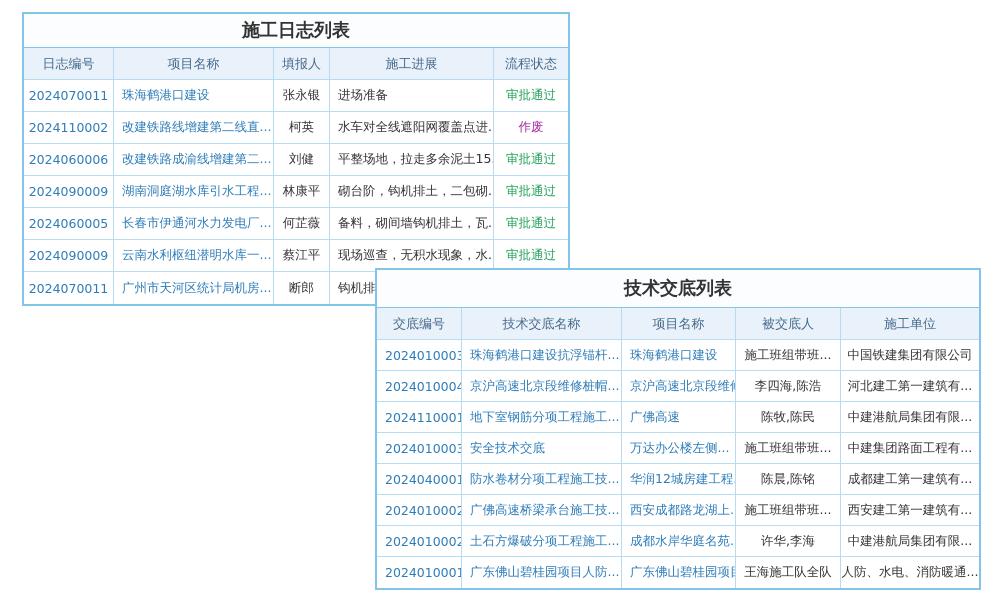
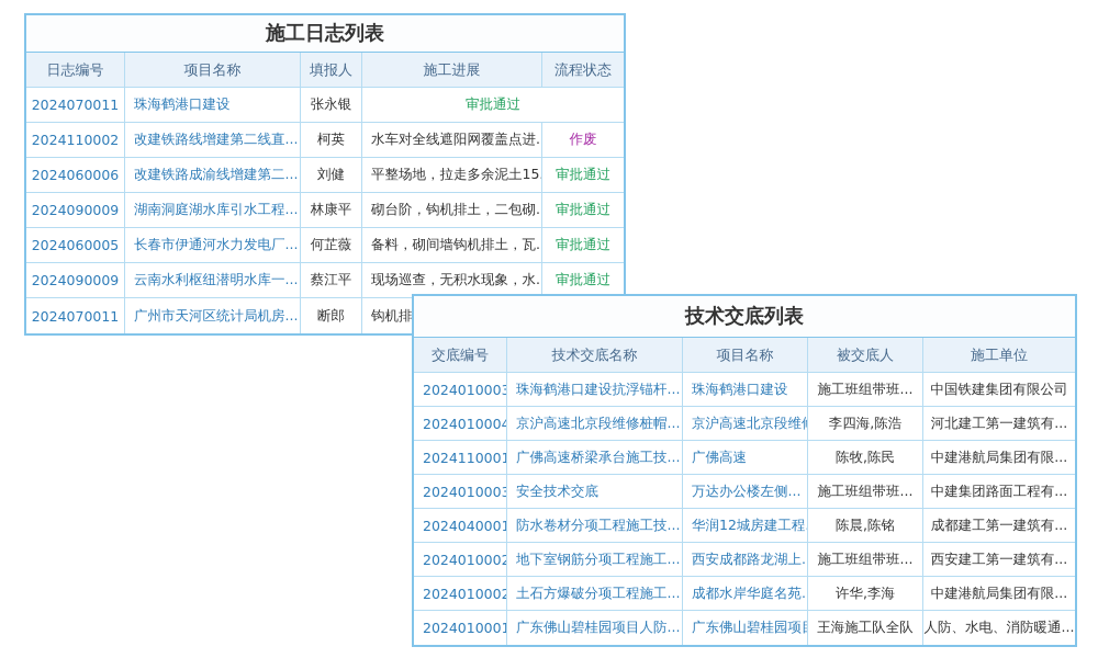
  施工日志列表
  日志编号
  项目名称
  填报人
  施工进展
  流程状态
  2024070011
  珠海鹤港口建设
  张永银
- 进场准备
  审批通过
  2024110002
  改建铁路线增建第二线直...
  柯英
  水车对全线遮阳网覆盖点进..
  作废
  2024060006
  改建铁路成渝线增建第二...
  刘健
  平整场地，拉走多余泥土15.
  审批通过
  2024090009
  湖南洞庭湖水库引水工程...
  林康平
  砌台阶，钩机排土，二包砌..
  审批通过
  2024060005
  长春市伊通河水力发电厂...
  何芷薇
  备料，砌间墙钩机排土，瓦..
  审批通过
  2024090009
  云南水利枢纽潜明水库一...
  蔡江平
  现场巡查，无积水现象，水..
  审批通过
  2024070011
  广州市天河区统计局机房...
  断郎
  技术交底列表
  交底编号
  技术交底名称
  项目名称
  被交底人
  施工单位
  2024010003
  珠海鹤港口建设抗浮锚杆...
  珠海鹤港口建设
  施工班组带班...
  中国铁建集团有限公司
  2024010004
  京沪高速北京段维修桩帽...
  京沪高速北京段维
  李四海,陈浩
  河北建工第一建筑有...
  2024110001
- 地下室钢筋分项工程施工...
+ 广佛高速桥梁承台施工技...
  广佛高速
  陈牧,陈民
  中建港航局集团有限...
  2024010003
  安全技术交底
  万达办公楼左侧...
  施工班组带班...
  中建集团路面工程有...
  2024040001
  防水卷材分项工程施工技...
  华润12城房建工程.
  陈晨,陈铭
  成都建工第一建筑有...
  2024010002
- 广佛高速桥梁承台施工技...
+ 地下室钢筋分项工程施工...
  西安成都路龙湖上..
  施工班组带班...
  西安建工第一建筑有...
  2024010002
  土石方爆破分项工程施工...
  成都水岸华庭名苑..
  许华,李海
  中建港航局集团有限...
  2024010001
  广东佛山碧桂园项目人防...
  广东佛山碧桂园项
  王海施工队全队
  人防、水电、消防暖通...
